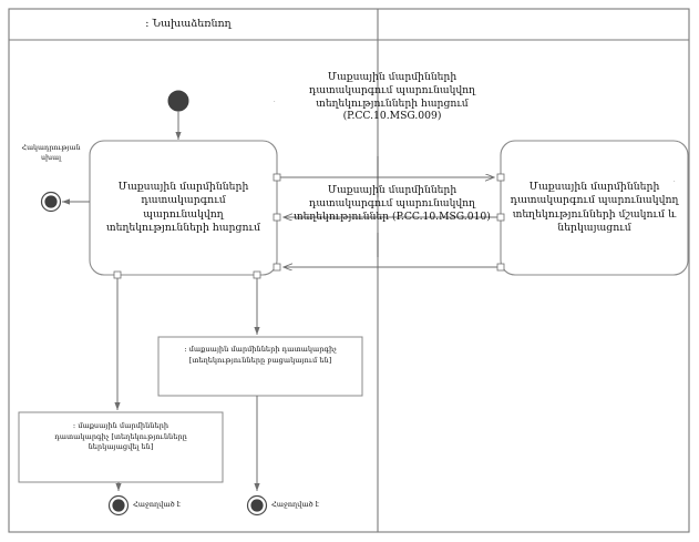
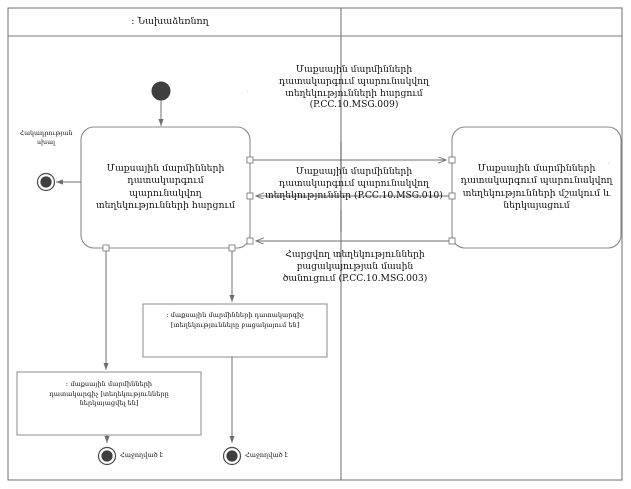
  : Նախաձեռնող
  Մաքսային մարմինների
  դատակարգում
  պարունակվող
  տեղեկությունների հարցում
  Մաքսային մարմինների
  դատակարգում պարունակվող
  տեղեկությունների մշակում և
  ներկայացում
  Մաքսային մարմինների
  դատակարգում պարունակվող
  տեղեկությունների հարցում
  (P.CC.10.MSG.009)
  Մաքսային մարմինների
  դատակարգում պարունակվող
  տեղեկություններ (P.CC.10.MSG.010)
+ Հարցվող տեղեկությունների
+ բացակայության մասին
+ ծանուցում (P.CC.10.MSG.003)
  : մաքսային մարմինների դատակարգիչ
  [տեղեկությունները բացակայում են]
  : մաքսային մարմինների
  դատակարգիչ [տեղեկությունները
  ներկայացվել են]
  Հաջողված է
  Հաջողված է
